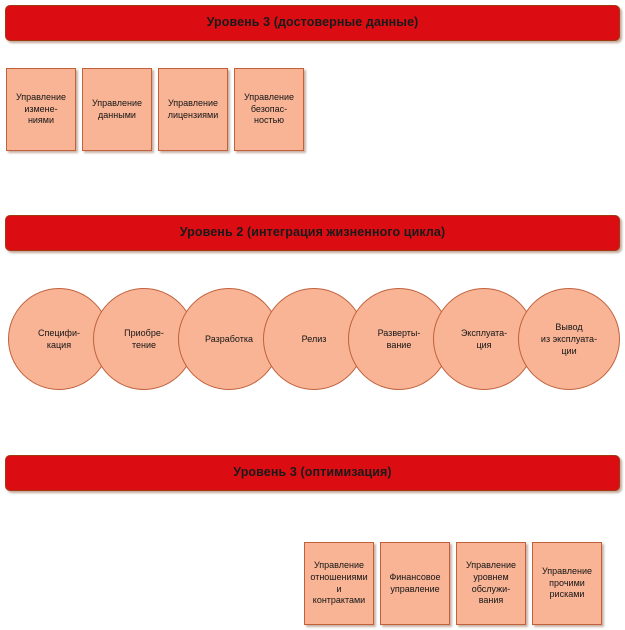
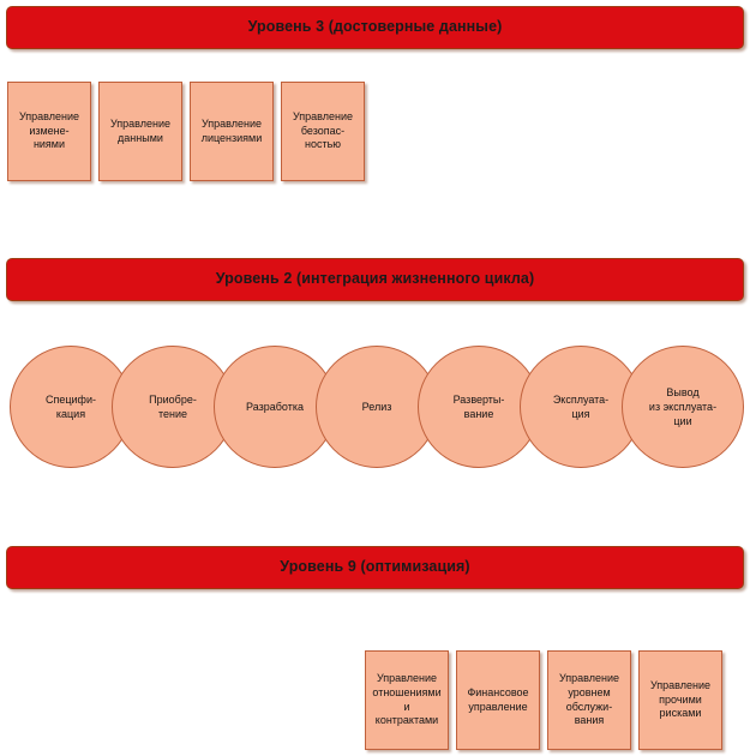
  Уровень 3 (достоверные данные)
  Управление
  измене-
  ниями
  Управление
  данными
  Управление
  лицензиями
  Управление
  безопас-
  ностью
  Уровень 2 (интеграция жизненного цикла)
  Специфи-
  кация
  Приобре-
  тение
  Разработка
  Релиз
  Разверты-
  вание
  Эксплуата-
  ция
  Вывод
  из эксплуата-
  ции
- Уровень 3 (оптимизация)
+ Уровень 9 (оптимизация)
  Управление
  отношениями
  и
  контрактами
  Финансовое
  управление
  Управление
  уровнем
  обслужи-
  вания
  Управление
  прочими
  рисками
